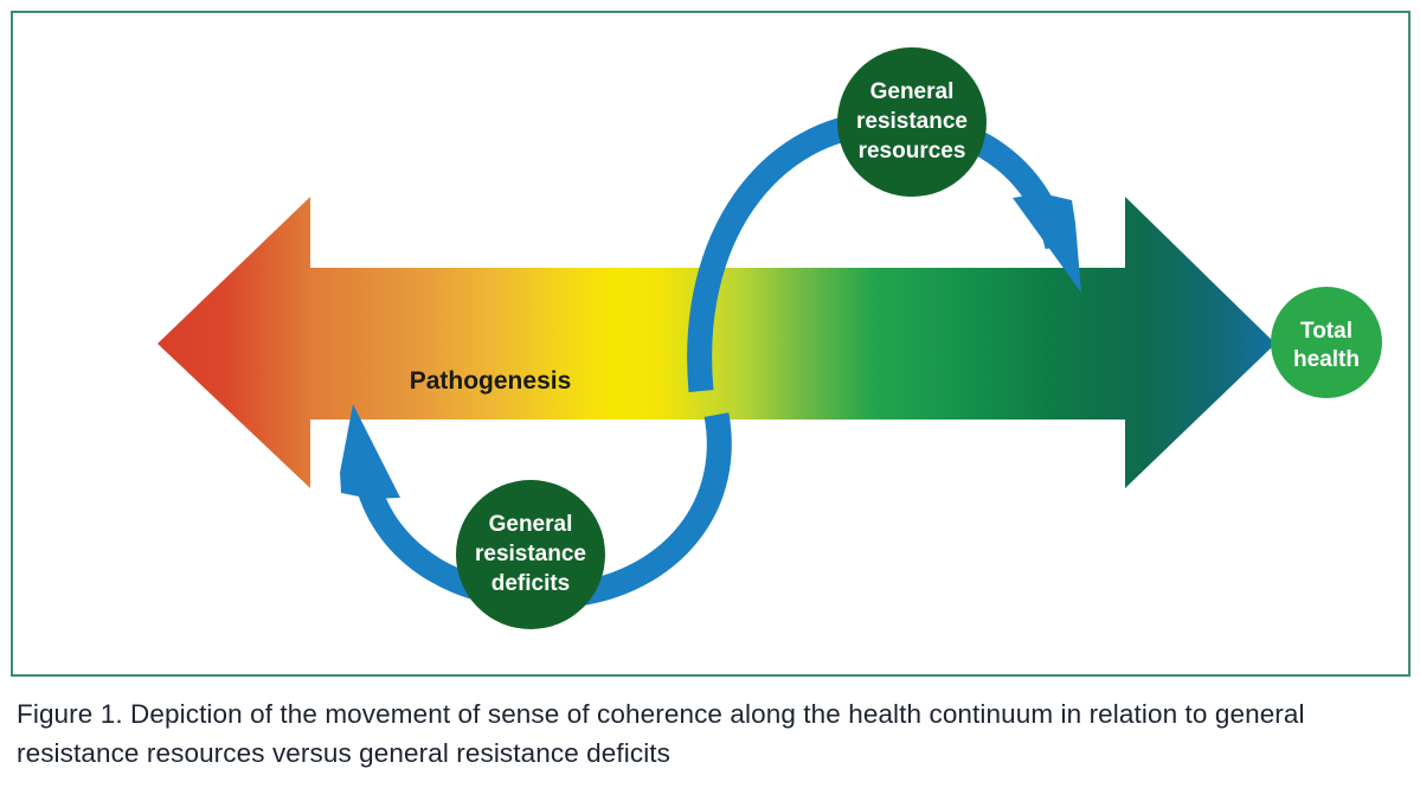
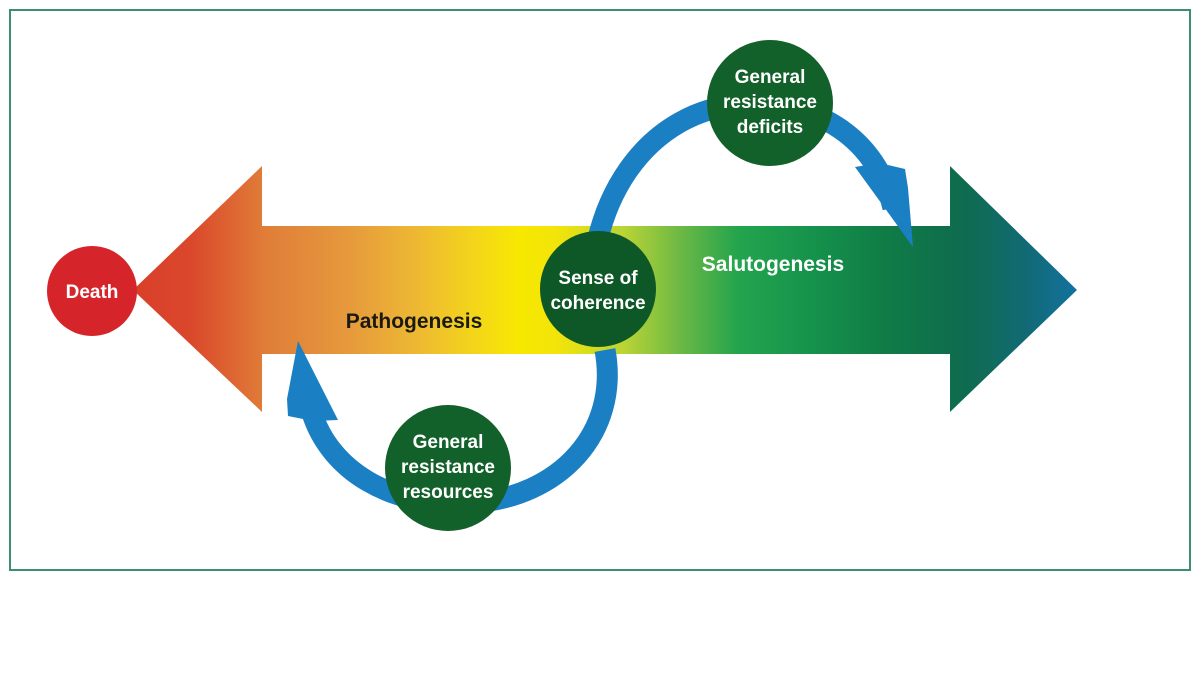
  Pathogenesis
+ Salutogenesis
+ Death
+ Sense of
+ coherence
  General
  resistance
- resources
+ deficits
  General
  resistance
- deficits
+ resources
- Total
- health
- Figure 1. Depiction of the movement of sense of coherence along the health continuum in relation to general resistance resources versus general resistance deficits
